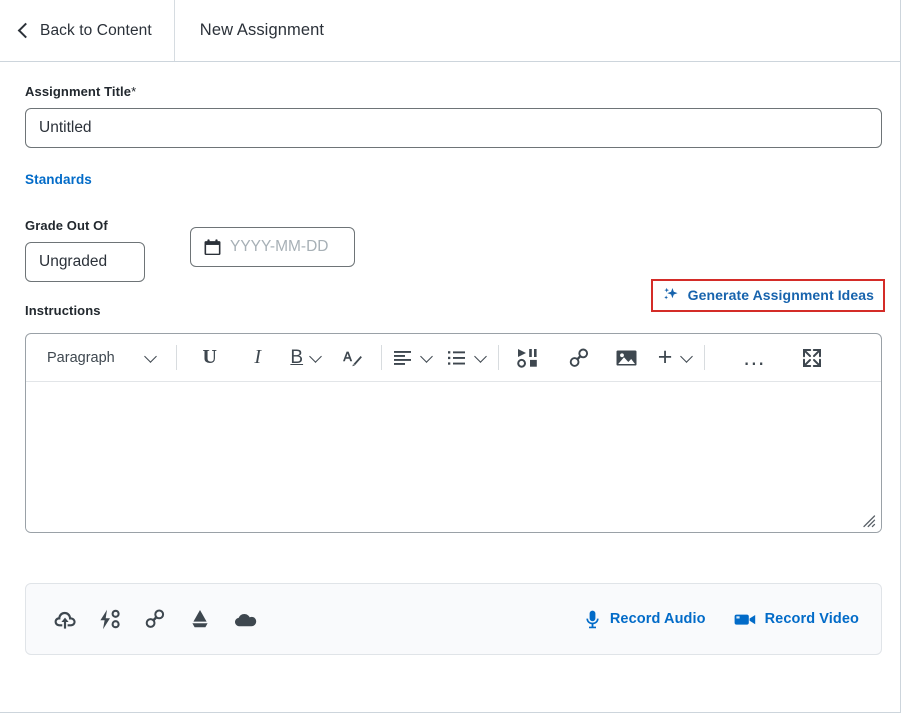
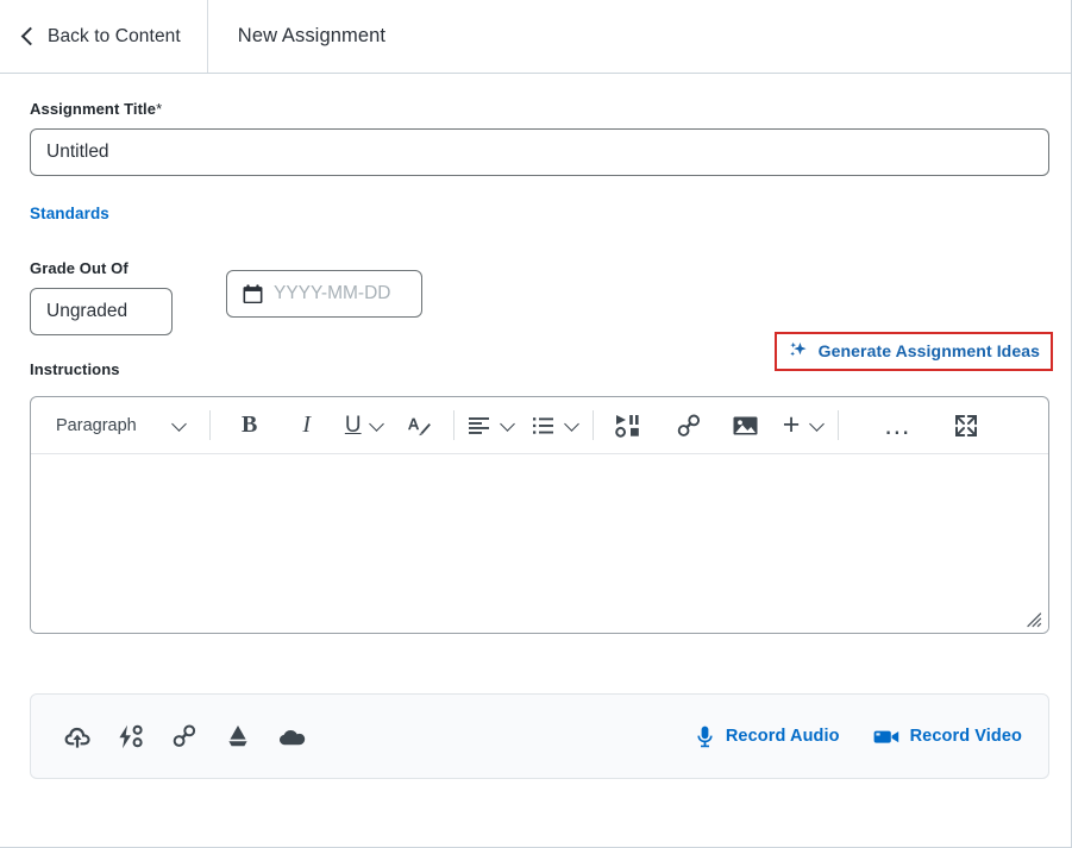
  Back to Content
  New Assignment
  Assignment Title*
  Untitled
  Standards
  Grade Out Of
  Ungraded
  YYYY-MM-DD
  Instructions
  Generate Assignment Ideas
  Paragraph
- U
+ B
  I
- B
+ U
  +
  …
  Record Audio
  Record Video
